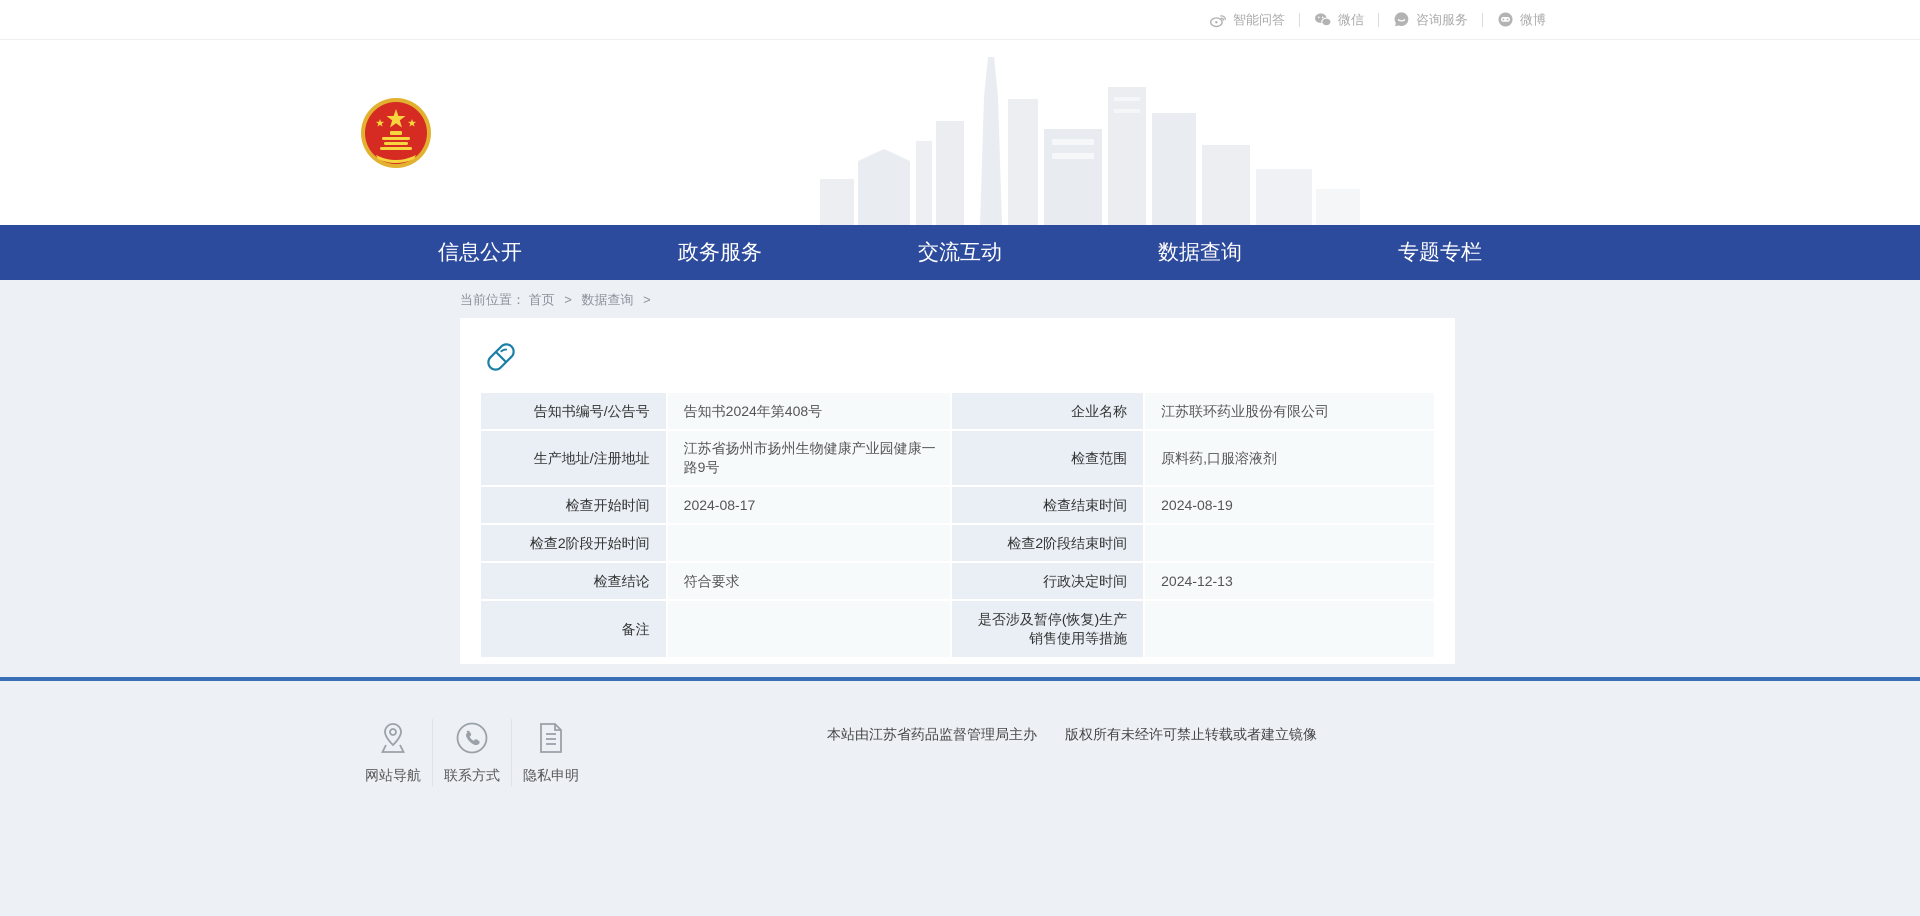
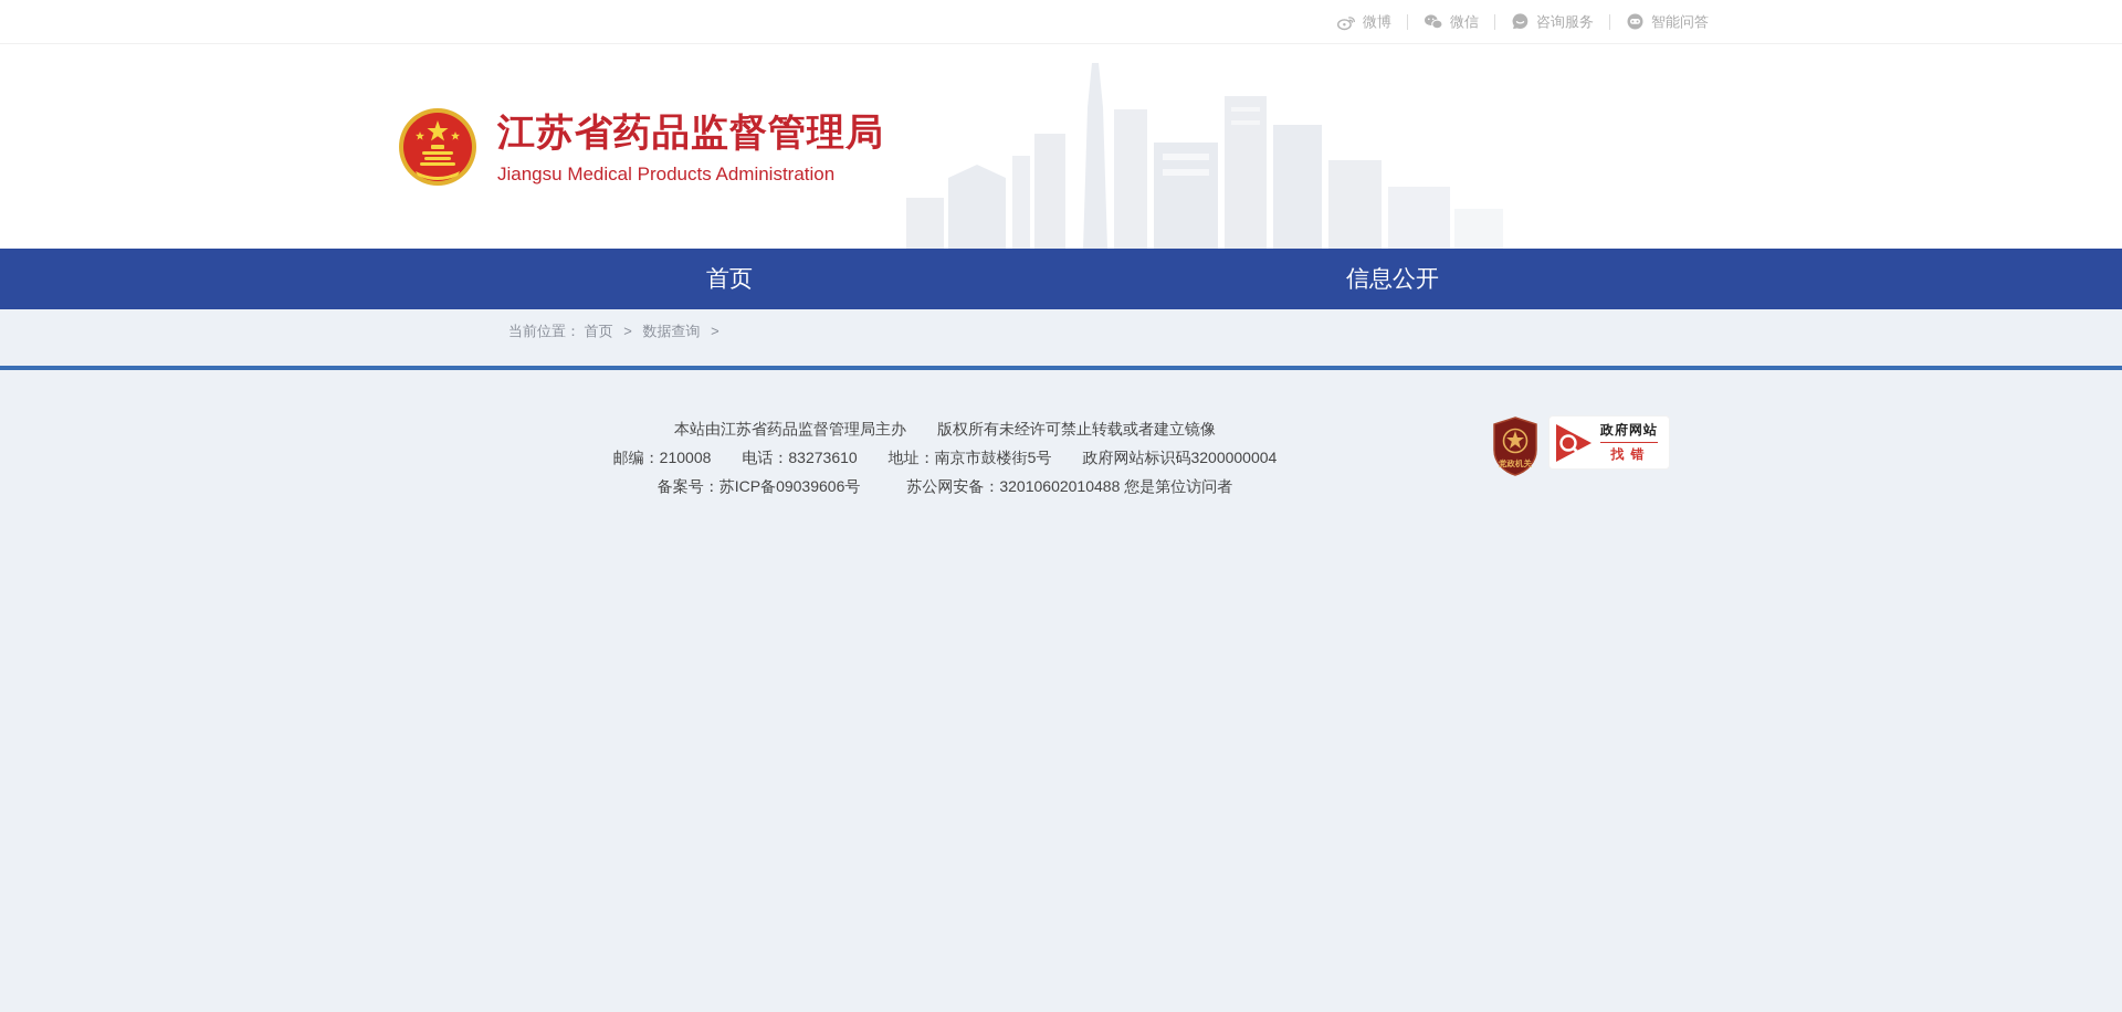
- 智能问答
+ 微博
  微信
  咨询服务
- 微博
+ 智能问答
+ 江苏省药品监督管理局
+ Jiangsu Medical Products Administration
+ 首页
  信息公开
- 政务服务
- 交流互动
- 数据查询
- 专题专栏
  当前位置： 首页 > 数据查询 >
- 告知书编号/公告号	告知书2024年第408号	企业名称	江苏联环药业股份有限公司
- 生产地址/注册地址	江苏省扬州市扬州生物健康产业园健康一路9号	检查范围	原料药,口服溶液剂
- 检查开始时间	2024-08-17	检查结束时间	2024-08-19
- 检查2阶段开始时间		检查2阶段结束时间
- 检查结论	符合要求	行政决定时间	2024-12-13
- 备注		是否涉及暂停(恢复)生产销售使用等措施
- 网站导航
- 联系方式
- 隐私申明
  本站由江苏省药品监督管理局主办 版权所有未经许可禁止转载或者建立镜像
+ 邮编：210008 电话：83273610 地址：南京市鼓楼街5号 政府网站标识码3200000004
+ 备案号：苏ICP备09039606号 苏公网安备：32010602010488 您是第位访问者
+ 党政机关
+ 政府网站
+ 找错
